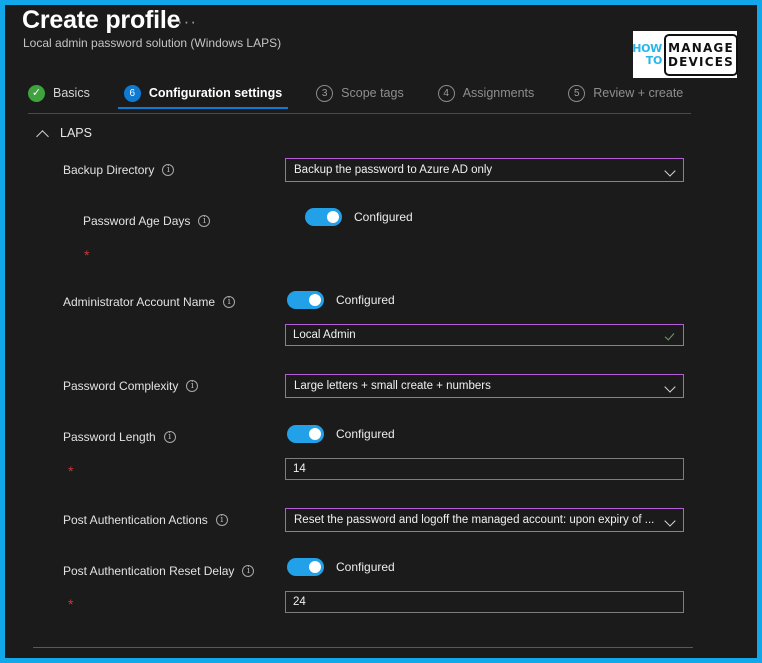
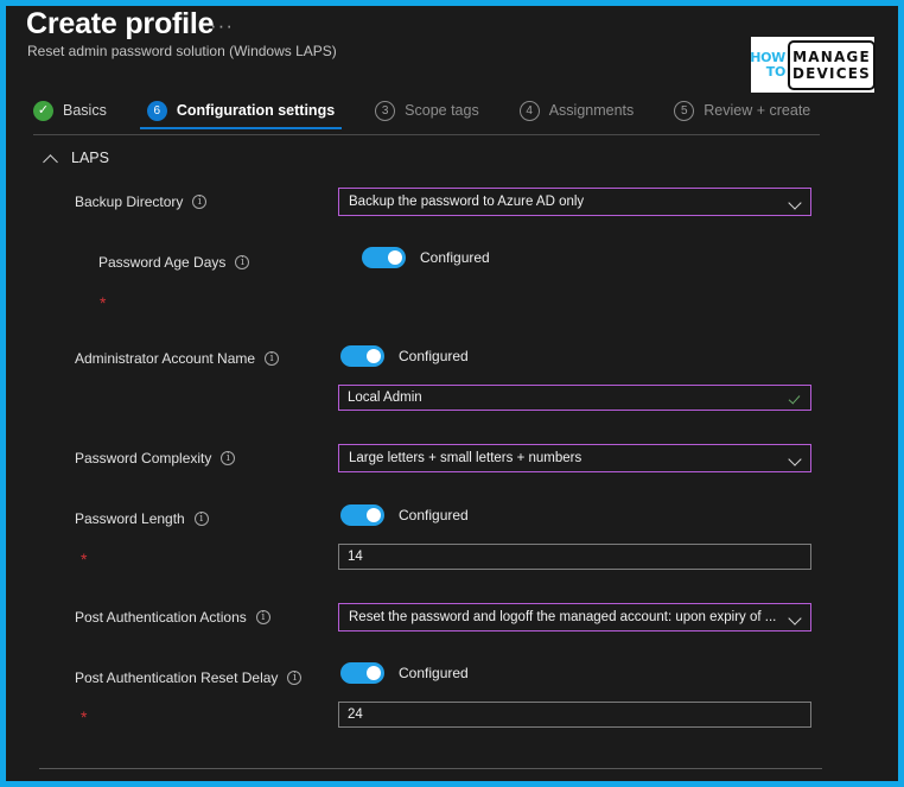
  Create profile
  ···
- Local admin password solution (Windows LAPS)
+ Reset admin password solution (Windows LAPS)
  HOW
  TO
  MANAGE
  DEVICES
  ✓
  Basics
  6
  Configuration settings
  3
  Scope tags
  4
  Assignments
  5
  Review + create
  LAPS
  Backup Directory
  i
  Backup the password to Azure AD only
  Password Age Days
  i
  *
  Configured
  Administrator Account Name
  i
  Configured
  Local Admin
  Password Complexity
  i
- Large letters + small create + numbers
+ Large letters + small letters + numbers
  Password Length
  i
  *
  Configured
  14
  Post Authentication Actions
  i
  Reset the password and logoff the managed account: upon expiry of ...
  Post Authentication Reset Delay
  i
  *
  Configured
  24
